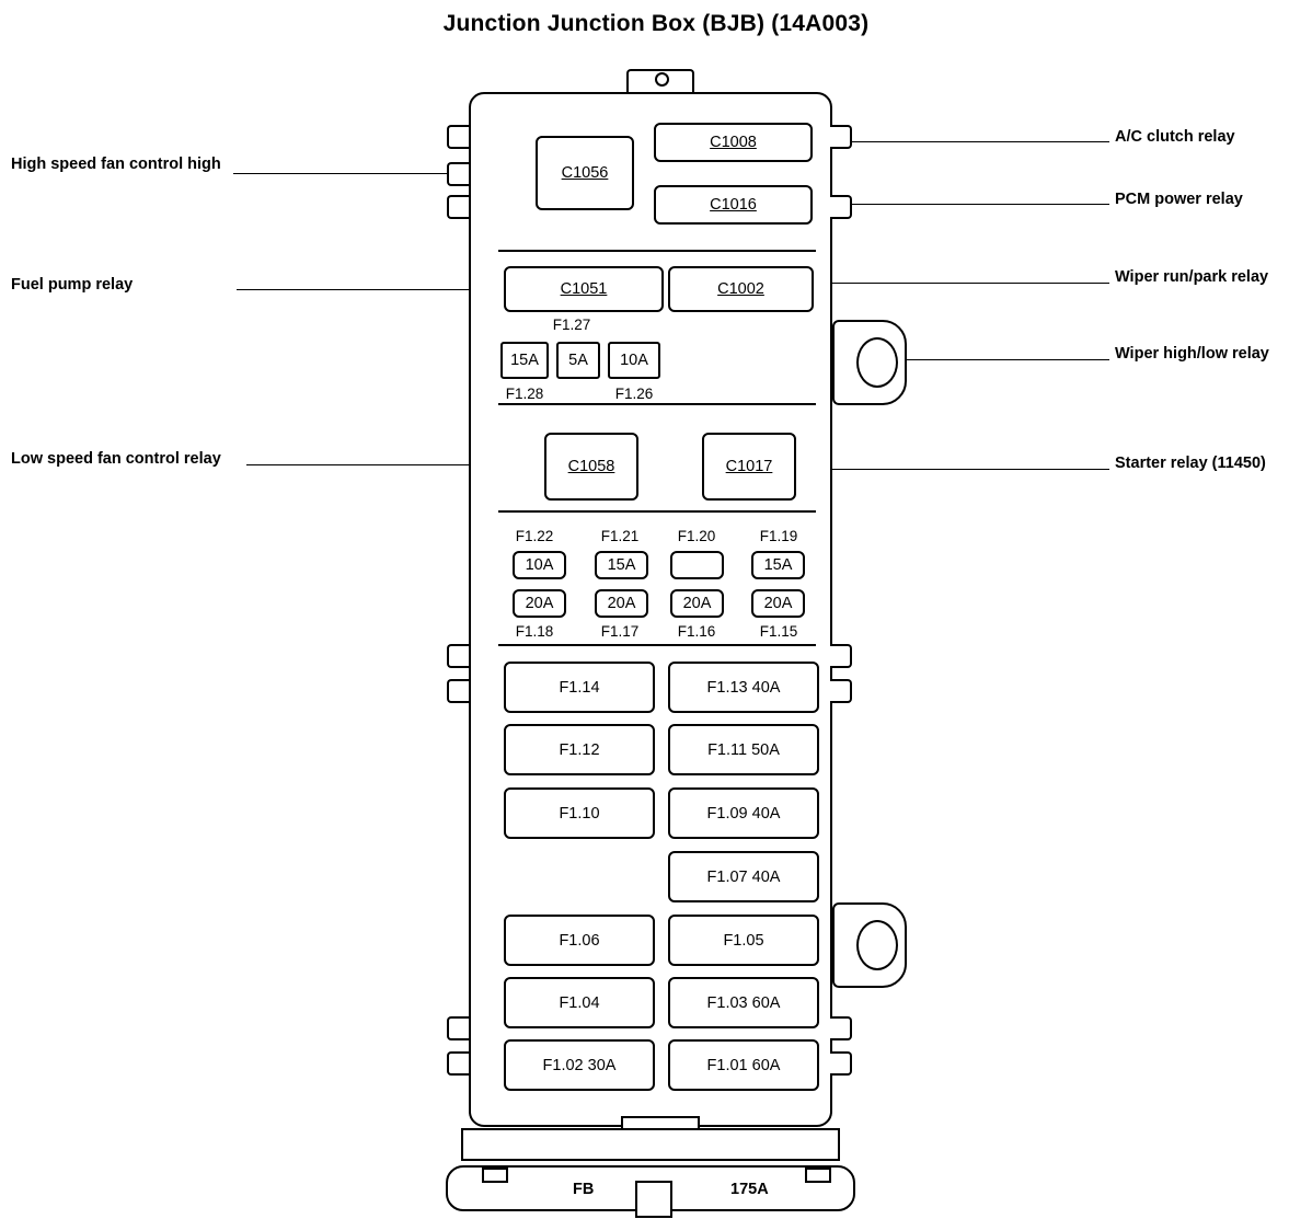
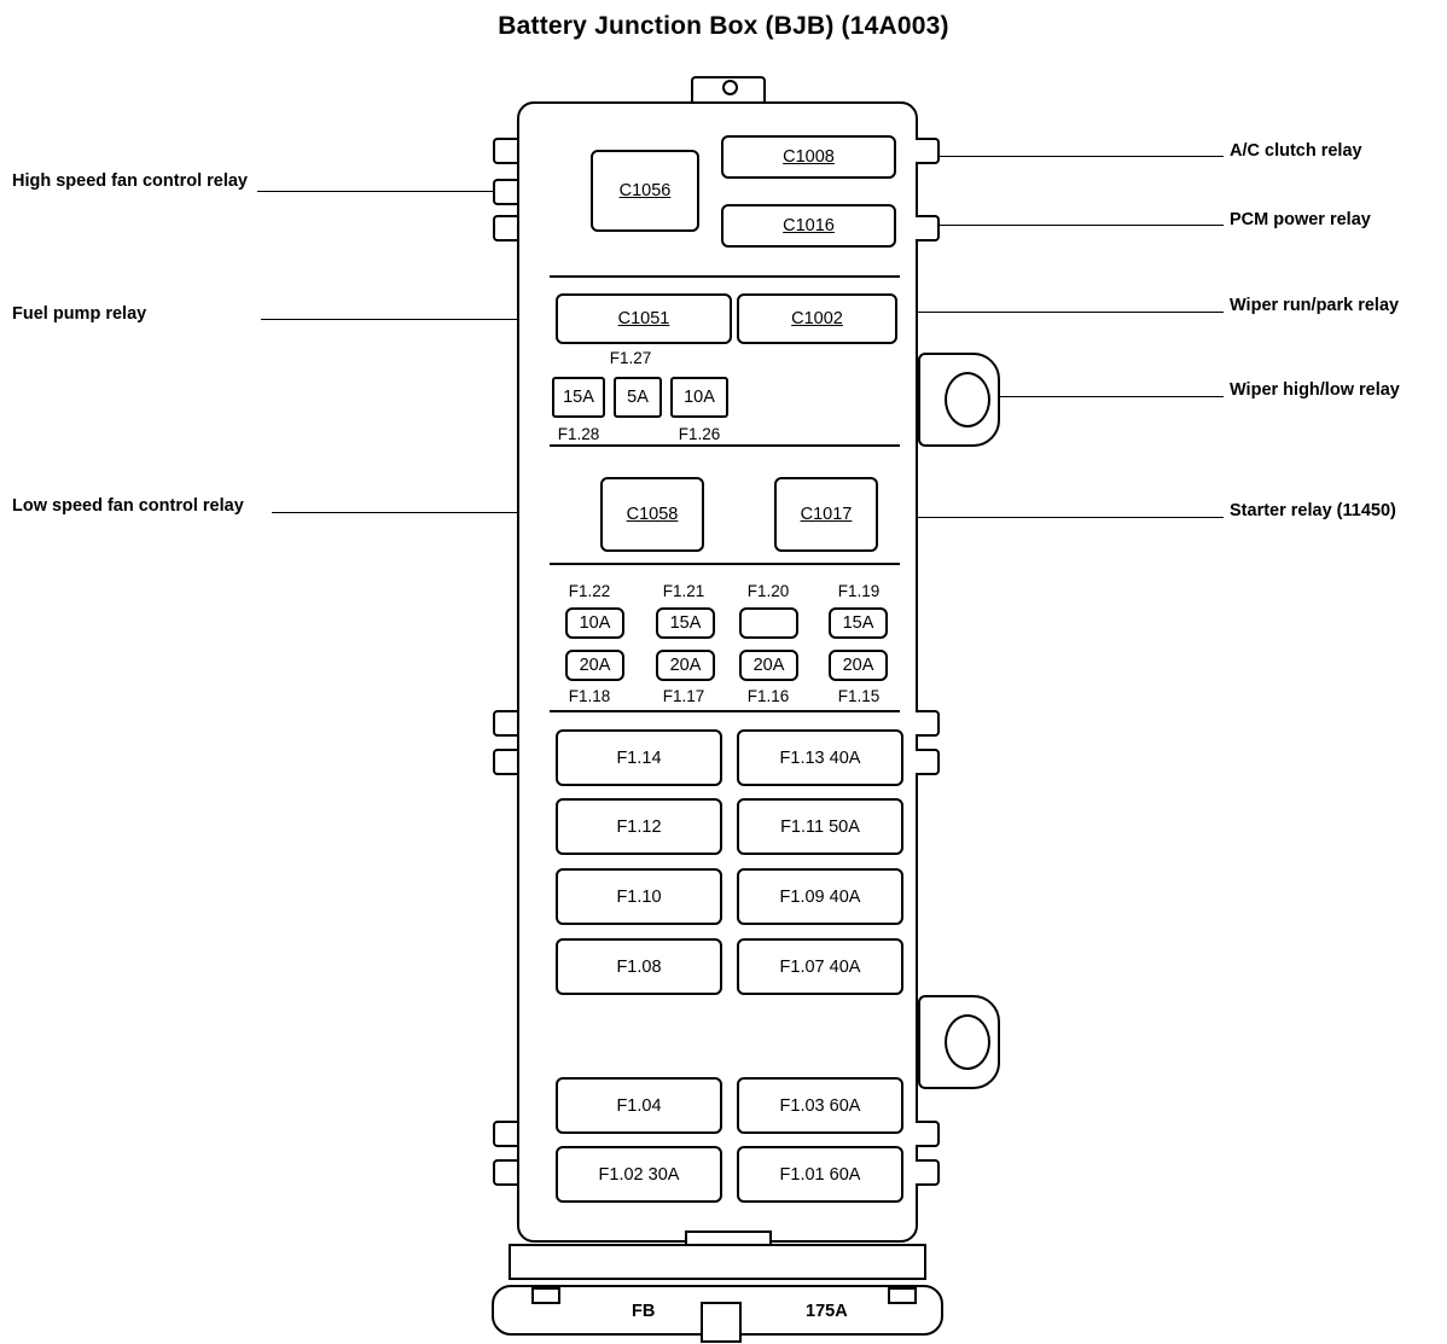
- Junction Junction Box (BJB) (14A003)
+ Battery Junction Box (BJB) (14A003)
- High speed fan control high
+ High speed fan control relay
  Fuel pump relay
  Low speed fan control relay
  A/C clutch relay
  PCM power relay
  Wiper run/park relay
  Wiper high/low relay
  Starter relay (11450)
  C1056
  C1008
  C1016
  C1051
  C1002
  F1.27
  15A
  5A
  10A
  F1.28
  F1.26
  C1058
  C1017
  F1.22
  F1.21
  F1.20
  F1.19
  10A
  15A
  15A
  20A
  20A
  20A
  20A
  F1.18
  F1.17
  F1.16
  F1.15
  F1.14
  F1.13 40A
  F1.12
  F1.11 50A
  F1.10
  F1.09 40A
+ F1.08
  F1.07 40A
- F1.06
- F1.05
  F1.04
  F1.03 60A
  F1.02 30A
  F1.01 60A
  FB
  175A
